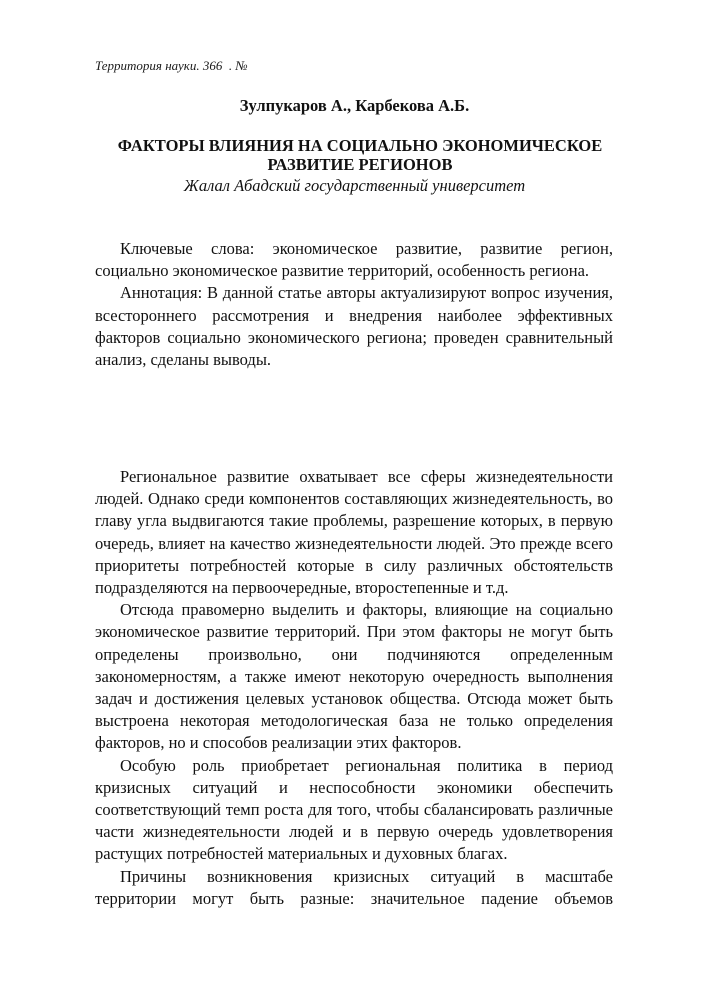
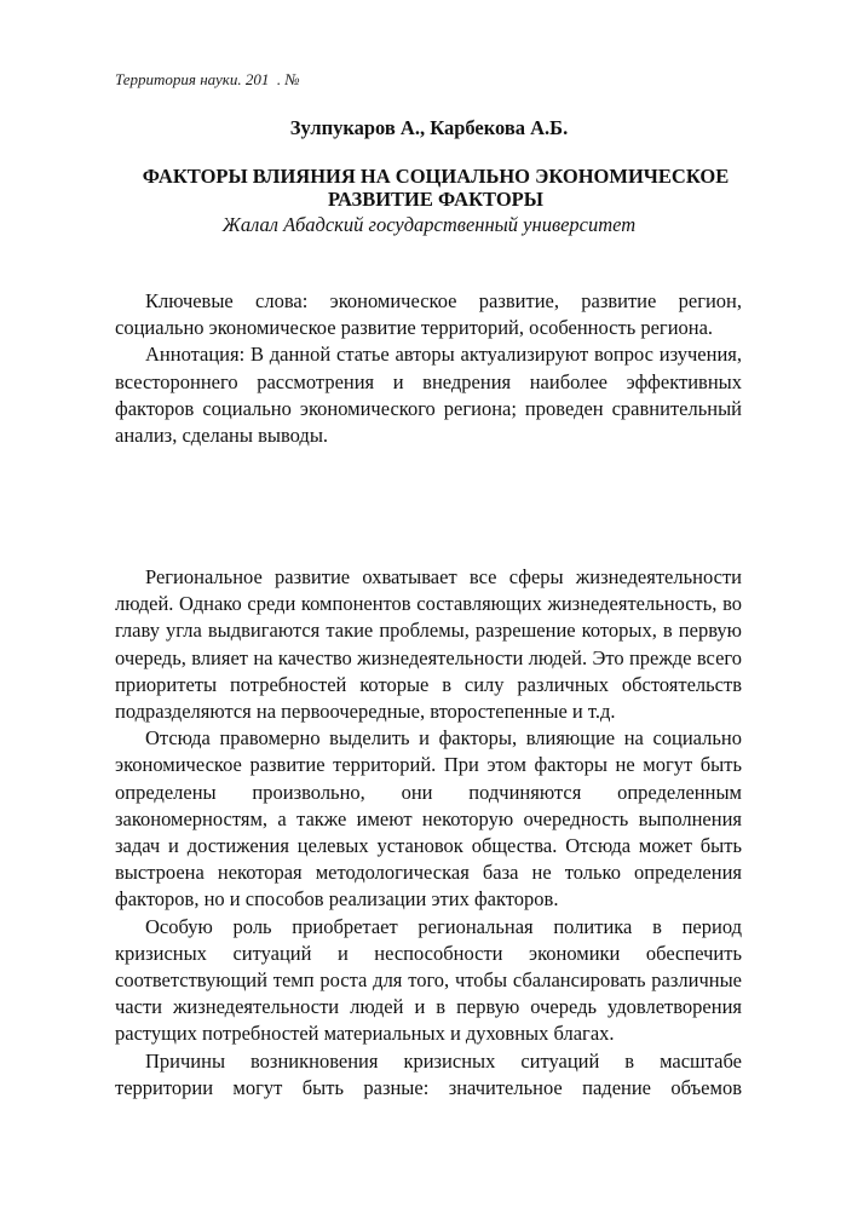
- Территория науки. 366 . №
+ Территория науки. 201 . №
  Зулпукаров А., Карбекова А.Б.
- ФАКТОРЫ ВЛИЯНИЯ НА СОЦИАЛЬНО ЭКОНОМИЧЕСКОЕ РАЗВИТИЕ РЕГИОНОВ
+ ФАКТОРЫ ВЛИЯНИЯ НА СОЦИАЛЬНО ЭКОНОМИЧЕСКОЕ РАЗВИТИЕ ФАКТОРЫ
  Жалал Абадский государственный университет
  Ключевые слова: экономическое развитие, развитие регион, социально экономическое развитие территорий, особенность региона.
  Аннотация: В данной статье авторы актуализируют вопрос изучения, всестороннего рассмотрения и внедрения наиболее эффективных факторов социально экономического региона; проведен сравнительный анализ, сделаны выводы.
  Региональное развитие охватывает все сферы жизнедеятельности людей. Однако среди компонентов составляющих жизнедеятельность, во главу угла выдвигаются такие проблемы, разрешение которых, в первую очередь, влияет на качество жизнедеятельности людей. Это прежде всего приоритеты потребностей которые в силу различных обстоятельств подразделяются на первоочередные, второстепенные и т.д.
  Отсюда правомерно выделить и факторы, влияющие на социально экономическое развитие территорий. При этом факторы не могут быть определены произвольно, они подчиняются определенным закономерностям, а также имеют некоторую очередность выполнения задач и достижения целевых установок общества. Отсюда может быть выстроена некоторая методологическая база не только определения факторов, но и способов реализации этих факторов.
  Особую роль приобретает региональная политика в период кризисных ситуаций и неспособности экономики обеспечить соответствующий темп роста для того, чтобы сбалансировать различные части жизнедеятельности людей и в первую очередь удовлетворения растущих потребностей материальных и духовных благах.
  Причины возникновения кризисных ситуаций в масштабе территории могут быть разные: значительное падение объемов
